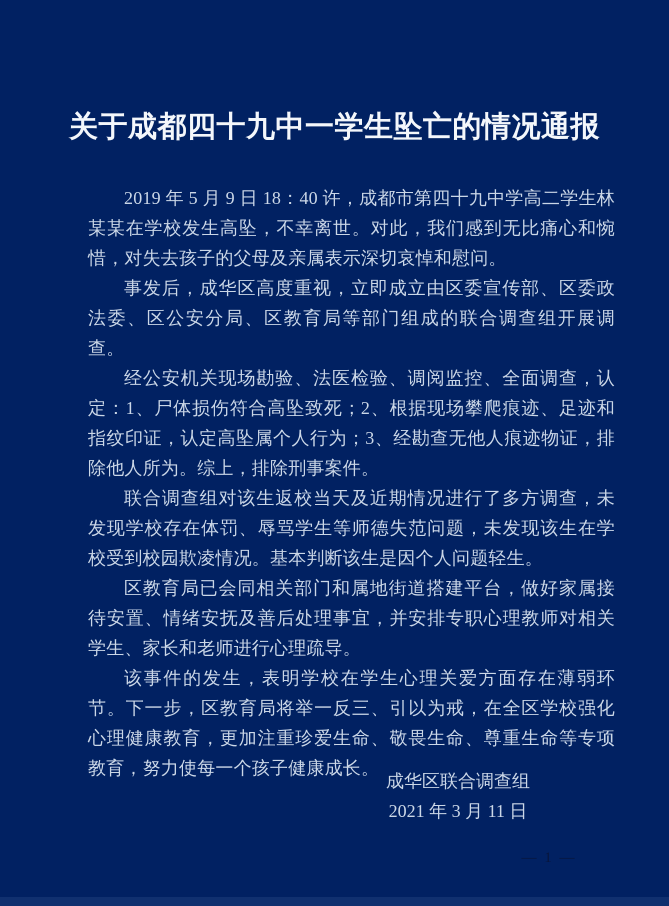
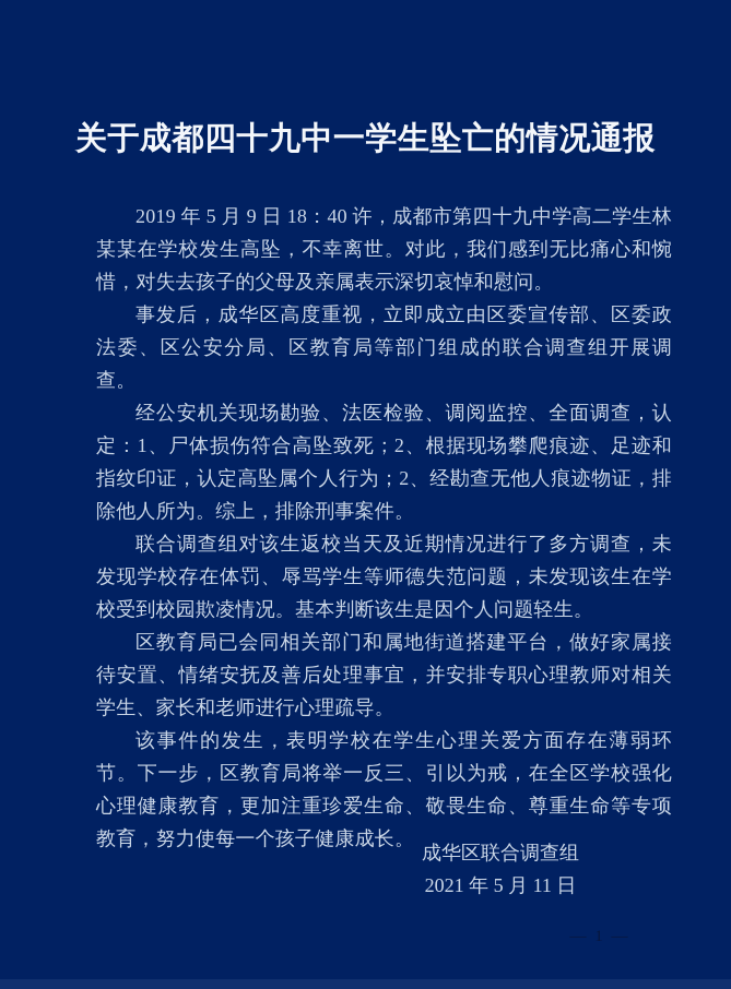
  关于成都四十九中一学生坠亡的情况通报
  2019 年 5 月 9 日 18：40 许，成都市第四十九中学高二学生林某某在学校发生高坠，不幸离世。对此，我们感到无比痛心和惋惜，对失去孩子的父母及亲属表示深切哀悼和慰问。
  事发后，成华区高度重视，立即成立由区委宣传部、区委政法委、区公安分局、区教育局等部门组成的联合调查组开展调查。
- 经公安机关现场勘验、法医检验、调阅监控、全面调查，认定：1、尸体损伤符合高坠致死；2、根据现场攀爬痕迹、足迹和指纹印证，认定高坠属个人行为；3、经勘查无他人痕迹物证，排除他人所为。综上，排除刑事案件。
+ 经公安机关现场勘验、法医检验、调阅监控、全面调查，认定：1、尸体损伤符合高坠致死；2、根据现场攀爬痕迹、足迹和指纹印证，认定高坠属个人行为；2、经勘查无他人痕迹物证，排除他人所为。综上，排除刑事案件。
  联合调查组对该生返校当天及近期情况进行了多方调查，未发现学校存在体罚、辱骂学生等师德失范问题，未发现该生在学校受到校园欺凌情况。基本判断该生是因个人问题轻生。
  区教育局已会同相关部门和属地街道搭建平台，做好家属接待安置、情绪安抚及善后处理事宜，并安排专职心理教师对相关学生、家长和老师进行心理疏导。
  该事件的发生，表明学校在学生心理关爱方面存在薄弱环节。下一步，区教育局将举一反三、引以为戒，在全区学校强化心理健康教育，更加注重珍爱生命、敬畏生命、尊重生命等专项教育，努力使每一个孩子健康成长。
  成华区联合调查组
- 2021 年 3 月 11 日
+ 2021 年 5 月 11 日
  — 1 —
